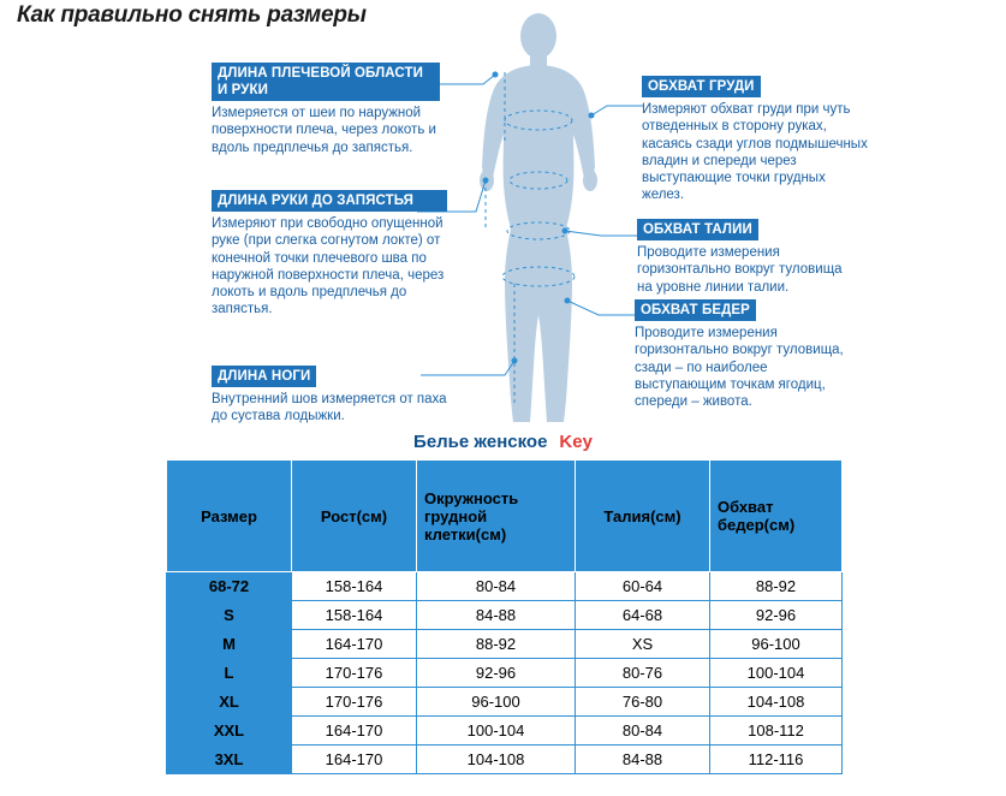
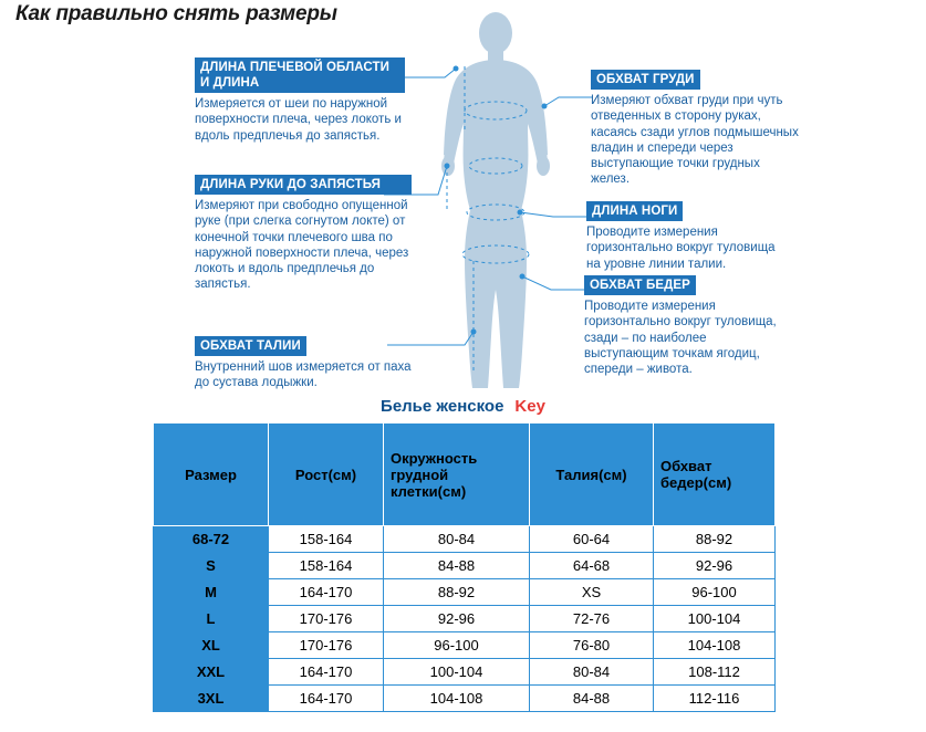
  Как правильно снять размеры
- ДЛИНА ПЛЕЧЕВОЙ ОБЛАСТИ И РУКИ
+ ДЛИНА ПЛЕЧЕВОЙ ОБЛАСТИ И ДЛИНА
  Измеряется от шеи по наружной
  поверхности плеча, через локоть и
  вдоль предплечья до запястья.
  ДЛИНА РУКИ ДО ЗАПЯСТЬЯ
  Измеряют при свободно опущенной
  руке (при слегка согнутом локте) от
  конечной точки плечевого шва по
  наружной поверхности плеча, через
  локоть и вдоль предплечья до
  запястья.
- ДЛИНА НОГИ
+ ОБХВАТ ТАЛИИ
  Внутренний шов измеряется от паха
  до сустава лодыжки.
  ОБХВАТ ГРУДИ
  Измеряют обхват груди при чуть
  отведенных в сторону руках,
  касаясь сзади углов подмышечных
  владин и спереди через
  выступающие точки грудных
  желез.
- ОБХВАТ ТАЛИИ
+ ДЛИНА НОГИ
  Проводите измерения
  горизонтально вокруг туловища
  на уровне линии талии.
  ОБХВАТ БЕДЕР
  Проводите измерения
  горизонтально вокруг туловища,
  сзади – по наиболее
  выступающим точкам ягодиц,
  спереди – живота.
  Белье женское Key
  Размер	Рост(см)	Окружность грудной клетки(см)	Талия(см)	Обхват бедер(см)
  68-72	158-164	80-84	60-64	88-92
  S	158-164	84-88	64-68	92-96
  M	164-170	88-92	XS	96-100
- L	170-176	92-96	80-76	100-104
+ L	170-176	92-96	72-76	100-104
  XL	170-176	96-100	76-80	104-108
  XXL	164-170	100-104	80-84	108-112
  3XL	164-170	104-108	84-88	112-116
